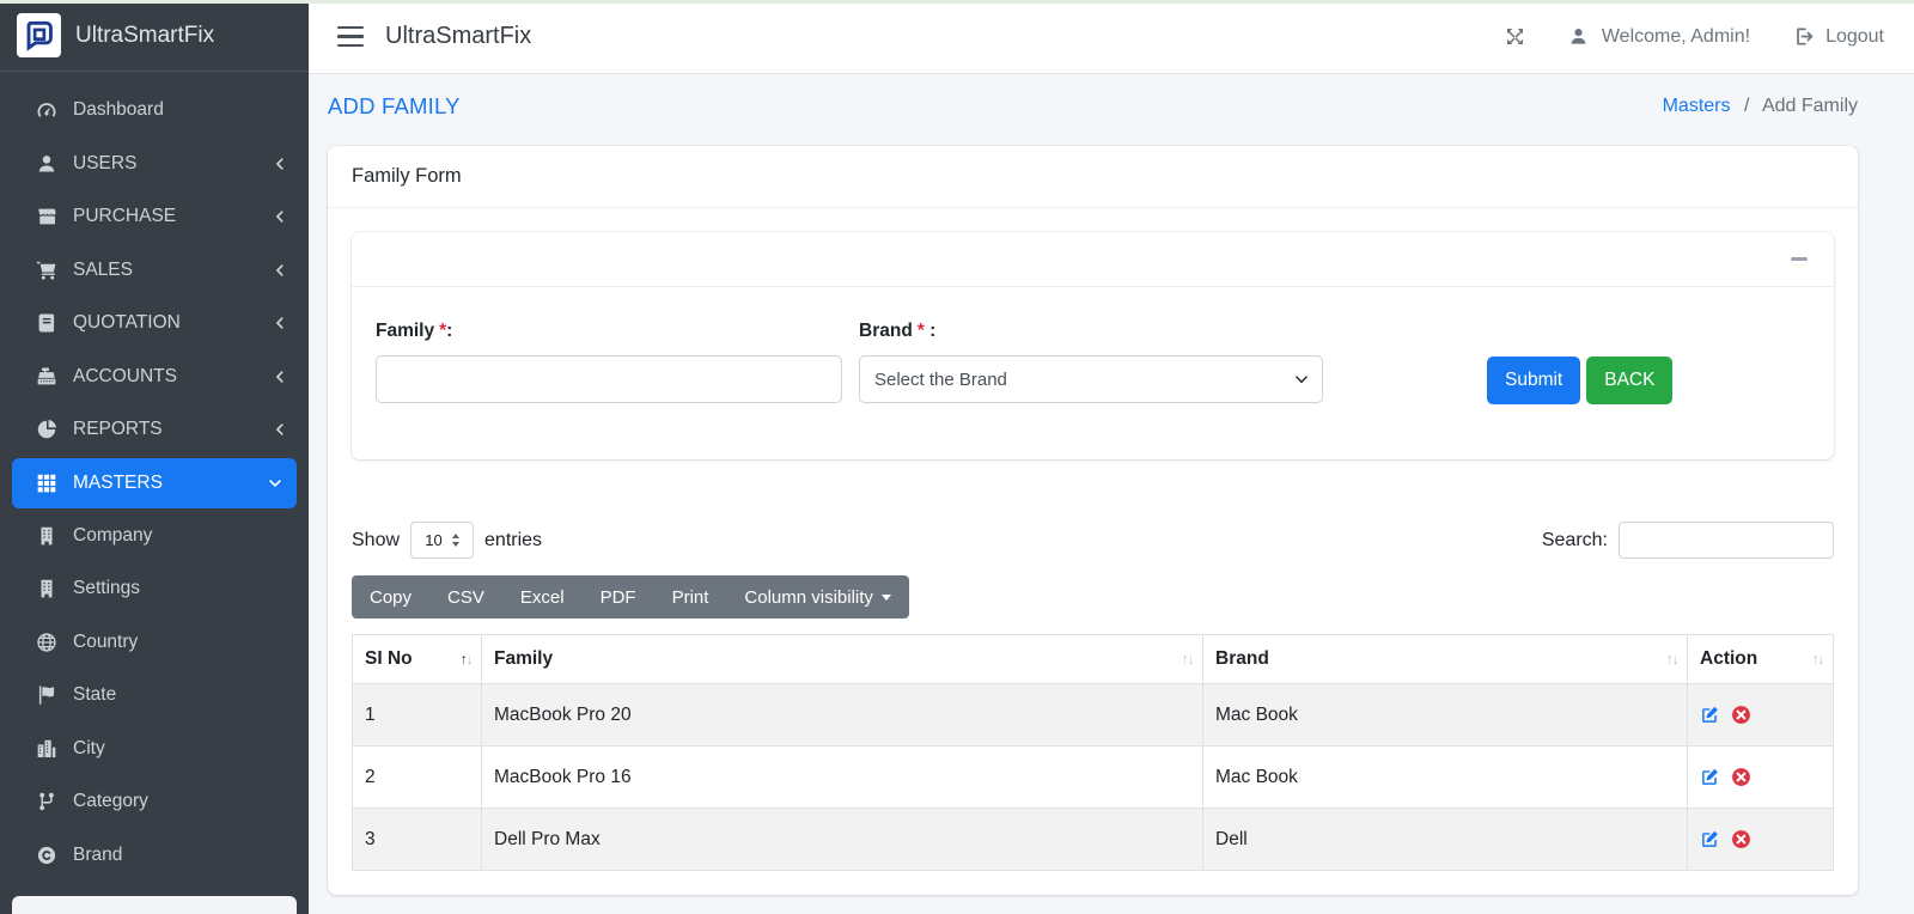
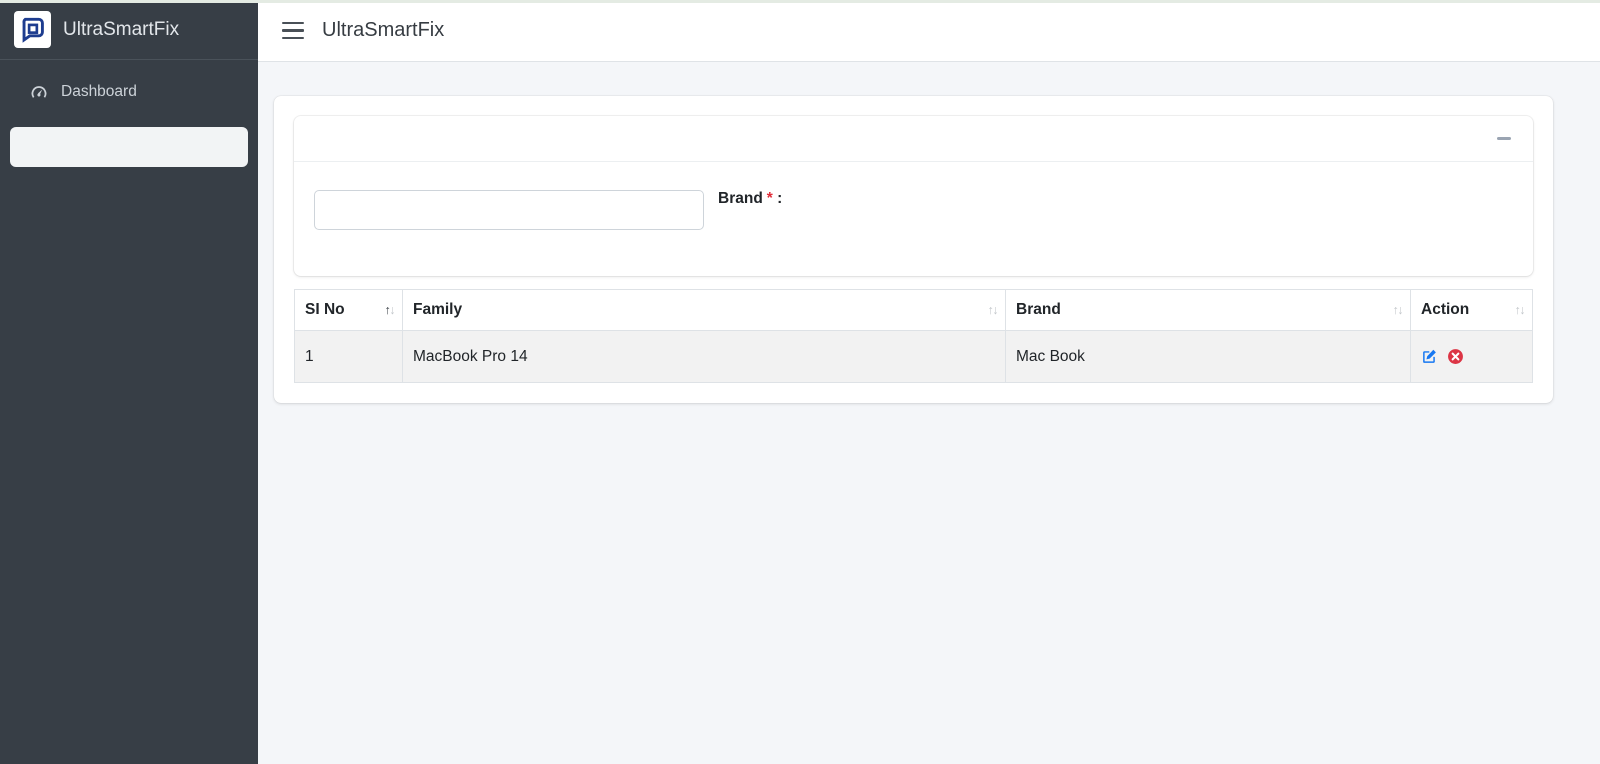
  UltraSmartFix
  Dashboard
- USERS
- PURCHASE
- SALES
- QUOTATION
- ACCOUNTS
- REPORTS
- MASTERS
- Company
- Settings
- Country
- State
- City
- Category
- Brand
  UltraSmartFix
- Welcome, Admin!
- Logout
- ADD FAMILY
- Masters / Add Family
- Family Form
- Family *:
  Brand * :
- Select the Brand
- Submit
- BACK
- Show
- 10
- entries
- Search:
- Copy
- CSV
- Excel
- PDF
- Print
- Column visibility
  SI No ↑↓	Family ↑↓	Brand ↑↓	Action ↑↓
- 1	MacBook Pro 20	Mac Book
+ 1	MacBook Pro 14	Mac Book
- 2	MacBook Pro 16	Mac Book
- 3	Dell Pro Max	Dell
